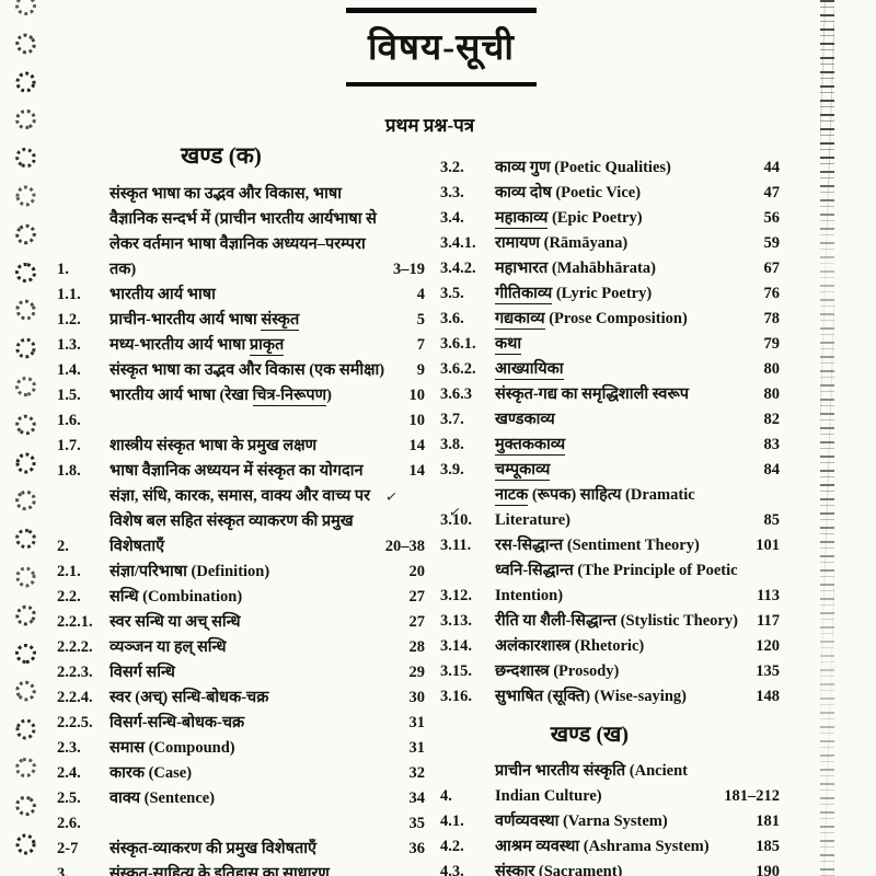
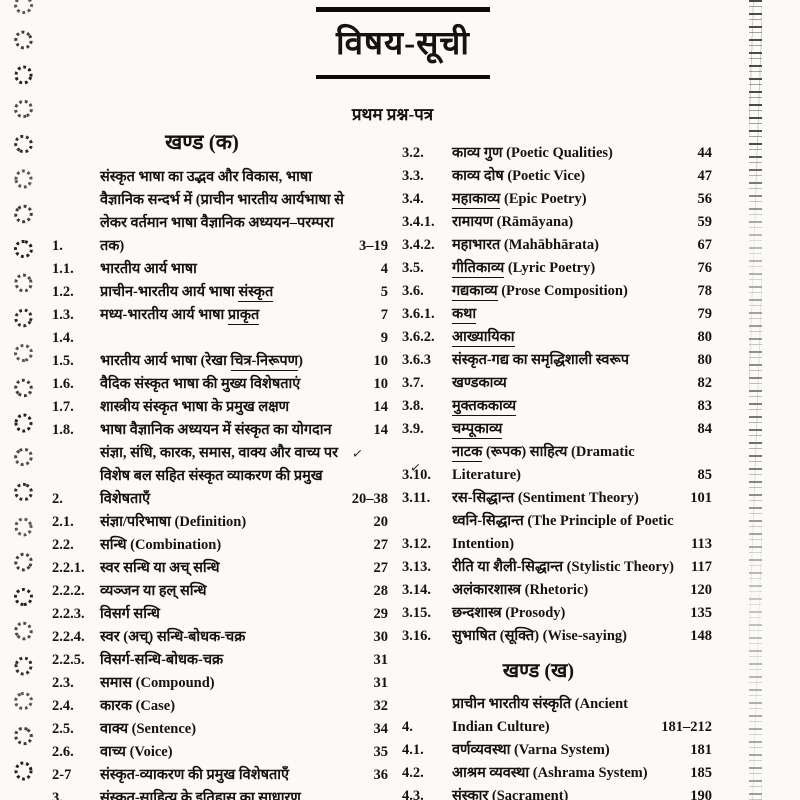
  विषय-सूची
  प्रथम प्रश्न-पत्र
  खण्ड (क)
  1.
  संस्कृत भाषा का उद्भव और विकास, भाषा वैज्ञानिक सन्दर्भ में (प्राचीन भारतीय आर्यभाषा से लेकर वर्तमान भाषा वैज्ञानिक अध्ययन–परम्परा तक)
  3–19
  1.1.
  भारतीय आर्य भाषा
  4
  1.2.
  प्राचीन-भारतीय आर्य भाषा संस्कृत
  5
  1.3.
  मध्य-भारतीय आर्य भाषा प्राकृत
  7
  1.4.
- संस्कृत भाषा का उद्भव और विकास (एक समीक्षा)
  9
  1.5.
  भारतीय आर्य भाषा (रेखा चित्र-निरूपण)
  10
  1.6.
+ वैदिक संस्कृत भाषा की मुख्य विशेषताएं
  10
  1.7.
  शास्त्रीय संस्कृत भाषा के प्रमुख लक्षण
  14
  1.8.
  भाषा वैज्ञानिक अध्ययन में संस्कृत का योगदान
  14
  2.
  संज्ञा, संधि, कारक, समास, वाक्य और वाच्य पर विशेष बल सहित संस्कृत व्याकरण की प्रमुख विशेषताएँ
  20–38
  2.1.
  संज्ञा/परिभाषा (Definition)
  20
  2.2.
  सन्धि (Combination)
  27
  2.2.1.
  स्वर सन्धि या अच् सन्धि
  27
  2.2.2.
  व्यञ्जन या हल् सन्धि
  28
  2.2.3.
  विसर्ग सन्धि
  29
  2.2.4.
  स्वर (अच्) सन्धि-बोधक-चक्र
  30
  2.2.5.
  विसर्ग-सन्धि-बोधक-चक्र
  31
  2.3.
  समास (Compound)
  31
  2.4.
  कारक (Case)
  32
  2.5.
  वाक्य (Sentence)
  34
  2.6.
+ वाच्य (Voice)
  35
  2-7
  संस्कृत-व्याकरण की प्रमुख विशेषताएँ
  36
  3.
  संस्कृत-साहित्य के इतिहास का साधारण
  3.2.
  काव्य गुण (Poetic Qualities)
  44
  3.3.
  काव्य दोष (Poetic Vice)
  47
  3.4.
  महाकाव्य (Epic Poetry)
  56
  3.4.1.
  रामायण (Rāmāyana)
  59
  3.4.2.
  महाभारत (Mahābhārata)
  67
  3.5.
  गीतिकाव्य (Lyric Poetry)
  76
  3.6.
  गद्यकाव्य (Prose Composition)
  78
  3.6.1.
  कथा
  79
  3.6.2.
  आख्यायिका
  80
  3.6.3
  संस्कृत-गद्य का समृद्धिशाली स्वरूप
  80
  3.7.
  खण्डकाव्य
  82
  3.8.
  मुक्तककाव्य
  83
  3.9.
  चम्पूकाव्य
  84
  3.10.
  नाटक (रूपक) साहित्य (Dramatic Literature)
  85
  3.11.
  रस-सिद्धान्त (Sentiment Theory)
  101
  3.12.
  ध्वनि-सिद्धान्त (The Principle of Poetic Intention)
  113
  3.13.
  रीति या शैली-सिद्धान्त (Stylistic Theory)
  117
  3.14.
  अलंकारशास्त्र (Rhetoric)
  120
  3.15.
  छन्दशास्त्र (Prosody)
  135
  3.16.
  सुभाषित (सूक्ति) (Wise-saying)
  148
  खण्ड (ख)
  4.
  प्राचीन भारतीय संस्कृति (Ancient Indian Culture)
  181–212
  4.1.
  वर्णव्यवस्था (Varna System)
  181
  4.2.
  आश्रम व्यवस्था (Ashrama System)
  185
  4.3.
  संस्कार (Sacrament)
  190
